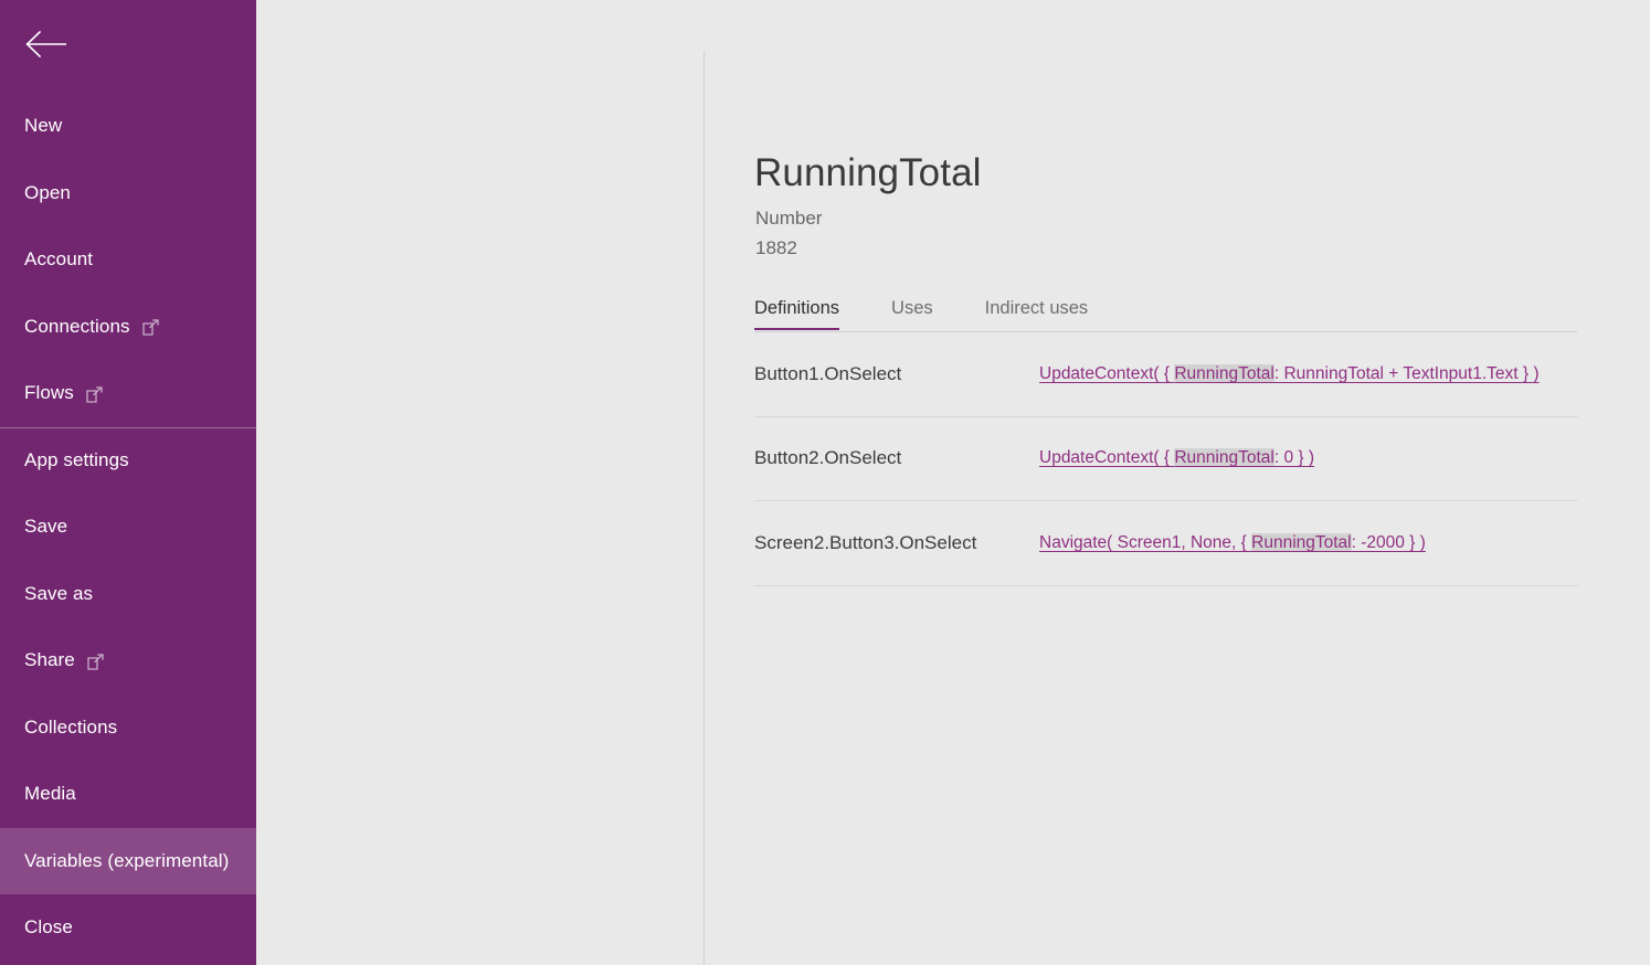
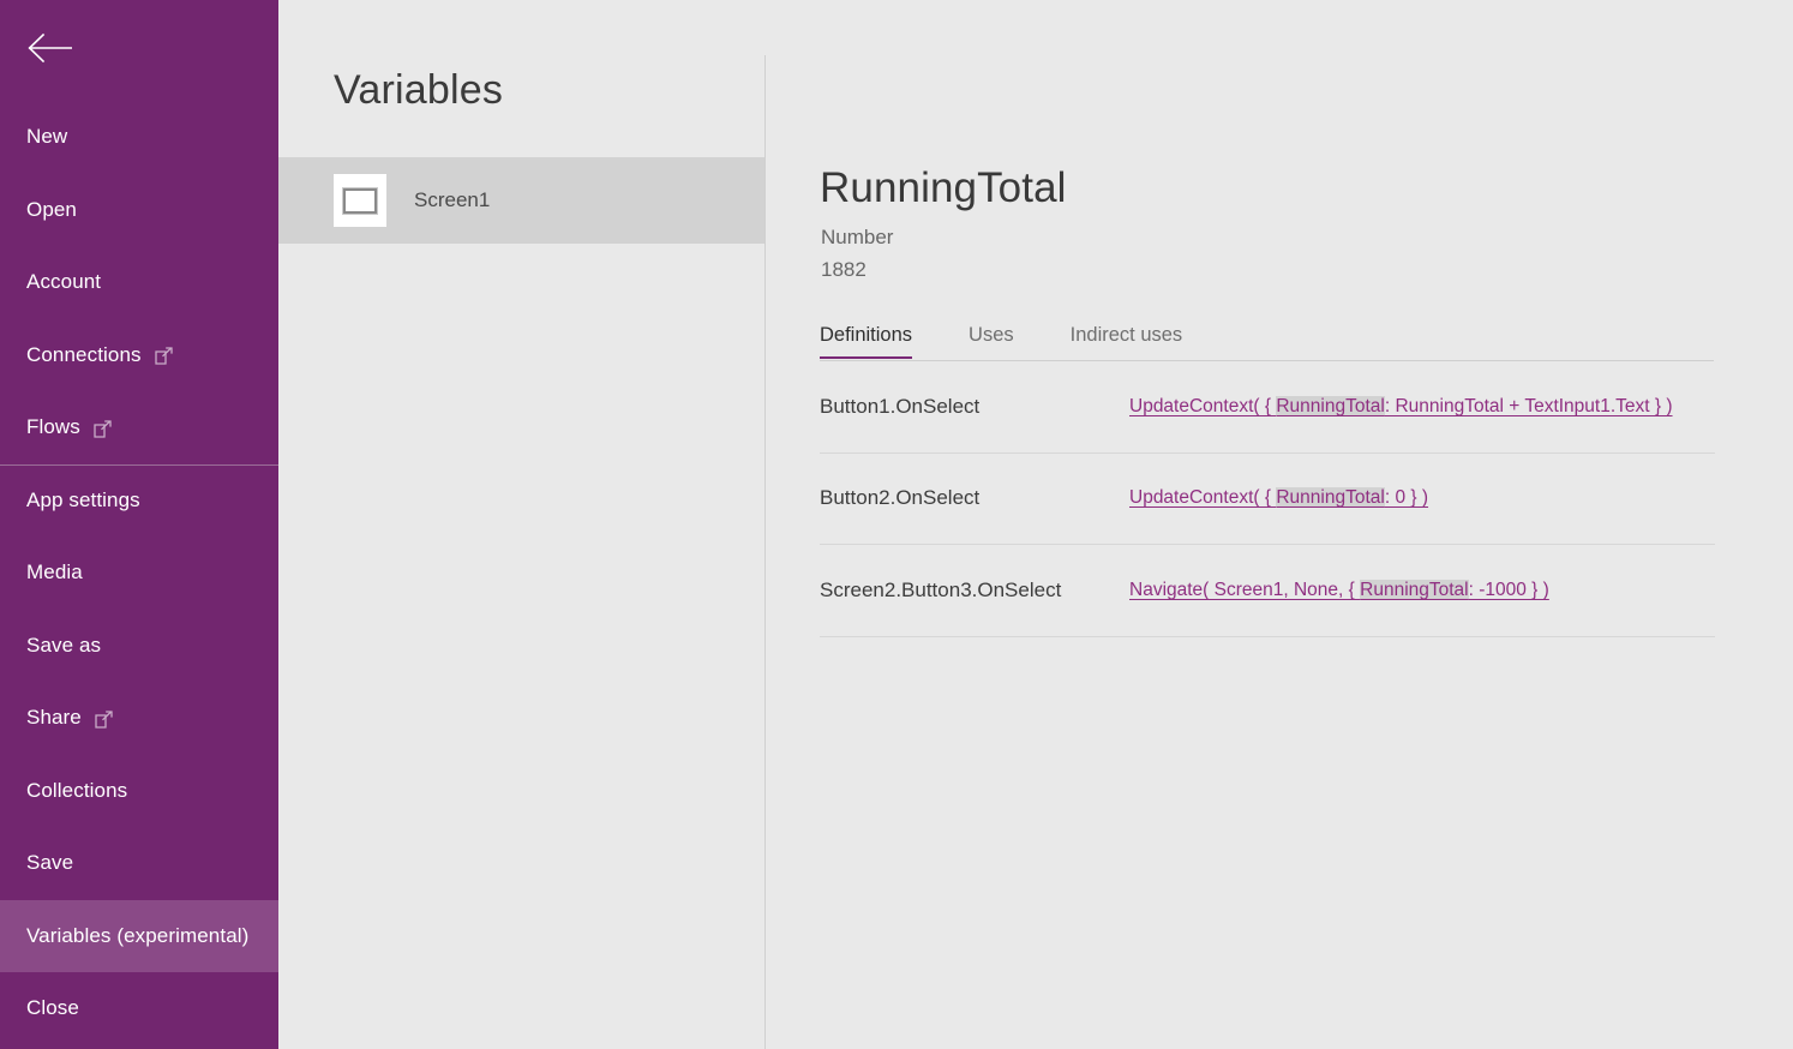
  New
  Open
  Account
  Connections
  Flows
  App settings
- Save
+ Media
  Save as
  Share
  Collections
- Media
+ Save
  Variables (experimental)
  Close
+ Variables
+ Screen1
  RunningTotal
  Number
  1882
  Definitions
  Uses
  Indirect uses
  Button1.OnSelect
  UpdateContext( { RunningTotal: RunningTotal + TextInput1.Text } )
  Button2.OnSelect
  UpdateContext( { RunningTotal: 0 } )
  Screen2.Button3.OnSelect
- Navigate( Screen1, None, { RunningTotal: -2000 } )
+ Navigate( Screen1, None, { RunningTotal: -1000 } )
